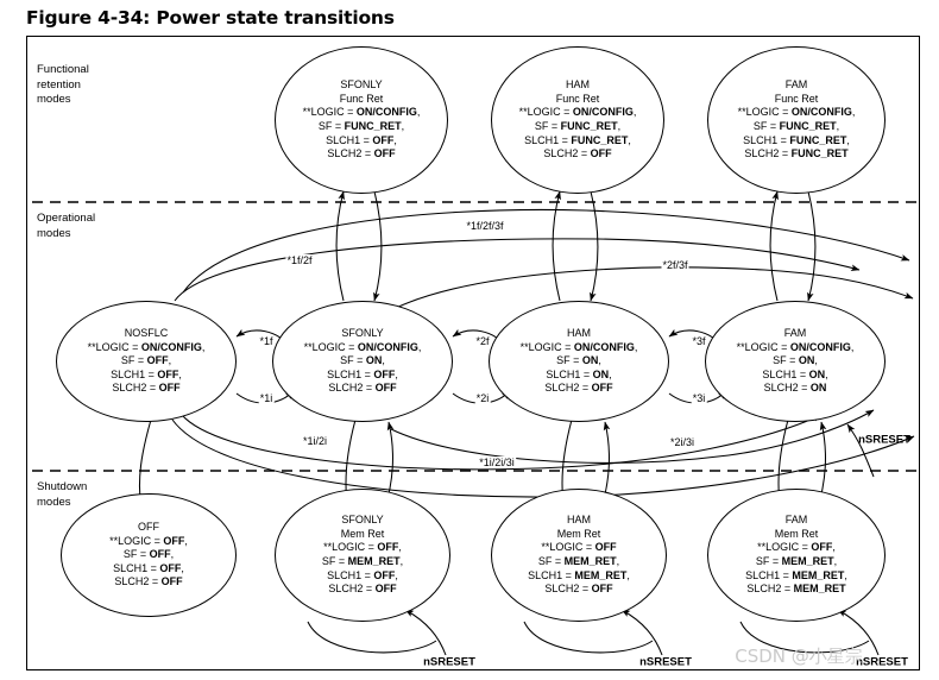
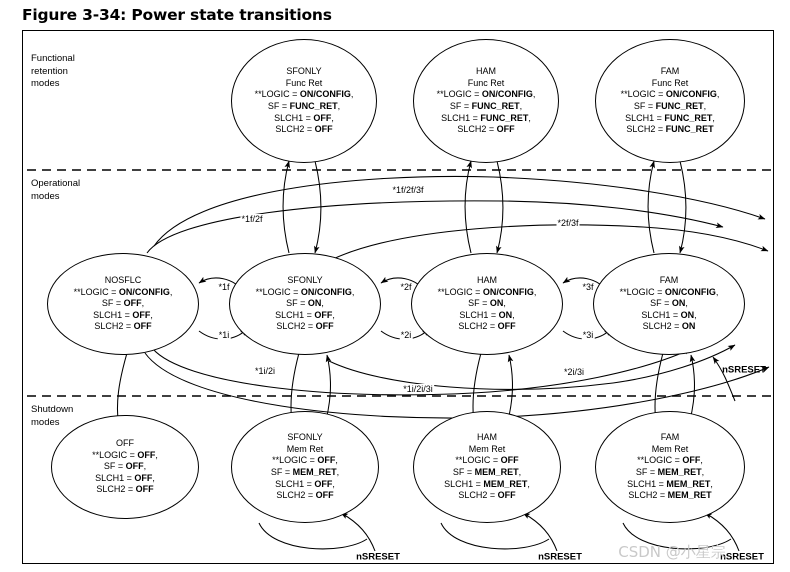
- Figure 4-34: Power state transitions
+ Figure 3-34: Power state transitions
  Functional
  retention
  modes
  Operational
  modes
  Shutdown
  modes
  SFONLY
  Func Ret
  **LOGIC = ON/CONFIG,
  SF = FUNC_RET,
  SLCH1 = OFF,
  SLCH2 = OFF
  HAM
  Func Ret
  **LOGIC = ON/CONFIG,
  SF = FUNC_RET,
  SLCH1 = FUNC_RET,
  SLCH2 = OFF
  FAM
  Func Ret
  **LOGIC = ON/CONFIG,
  SF = FUNC_RET,
  SLCH1 = FUNC_RET,
  SLCH2 = FUNC_RET
  NOSFLC
  **LOGIC = ON/CONFIG,
  SF = OFF,
  SLCH1 = OFF,
  SLCH2 = OFF
  SFONLY
  **LOGIC = ON/CONFIG,
  SF = ON,
  SLCH1 = OFF,
  SLCH2 = OFF
  HAM
  **LOGIC = ON/CONFIG,
  SF = ON,
  SLCH1 = ON,
  SLCH2 = OFF
  FAM
  **LOGIC = ON/CONFIG,
  SF = ON,
  SLCH1 = ON,
  SLCH2 = ON
  OFF
  **LOGIC = OFF,
  SF = OFF,
  SLCH1 = OFF,
  SLCH2 = OFF
  SFONLY
  Mem Ret
  **LOGIC = OFF,
  SF = MEM_RET,
  SLCH1 = OFF,
  SLCH2 = OFF
  HAM
  Mem Ret
  **LOGIC = OFF
  SF = MEM_RET,
  SLCH1 = MEM_RET,
  SLCH2 = OFF
  FAM
  Mem Ret
  **LOGIC = OFF,
  SF = MEM_RET,
  SLCH1 = MEM_RET,
  SLCH2 = MEM_RET
  *1f/2f/3f
  *1f/2f
  *2f/3f
  *1f
  *2f
  *3f
  *1i
  *2i
  *3i
  *1i/2i
  *1i/2i/3i
  *2i/3i
  nSRESET
  nSRESET
  nSRESET
  nSRESET
  CSDN @小星宗
